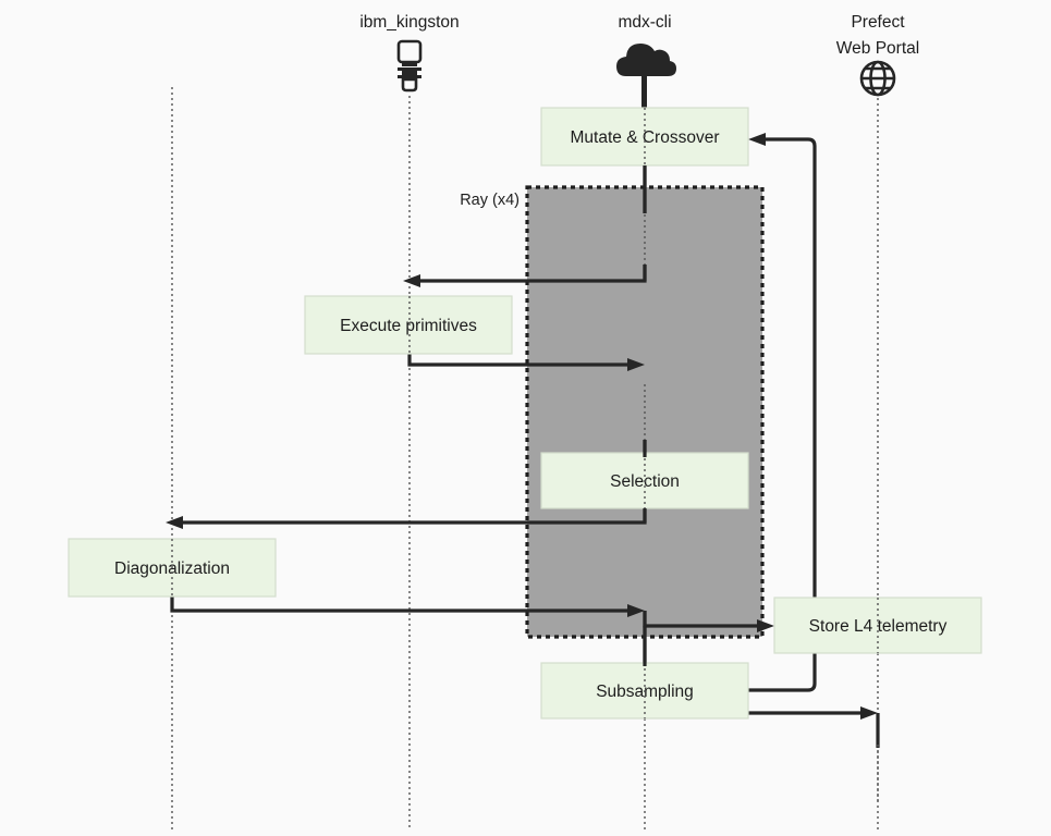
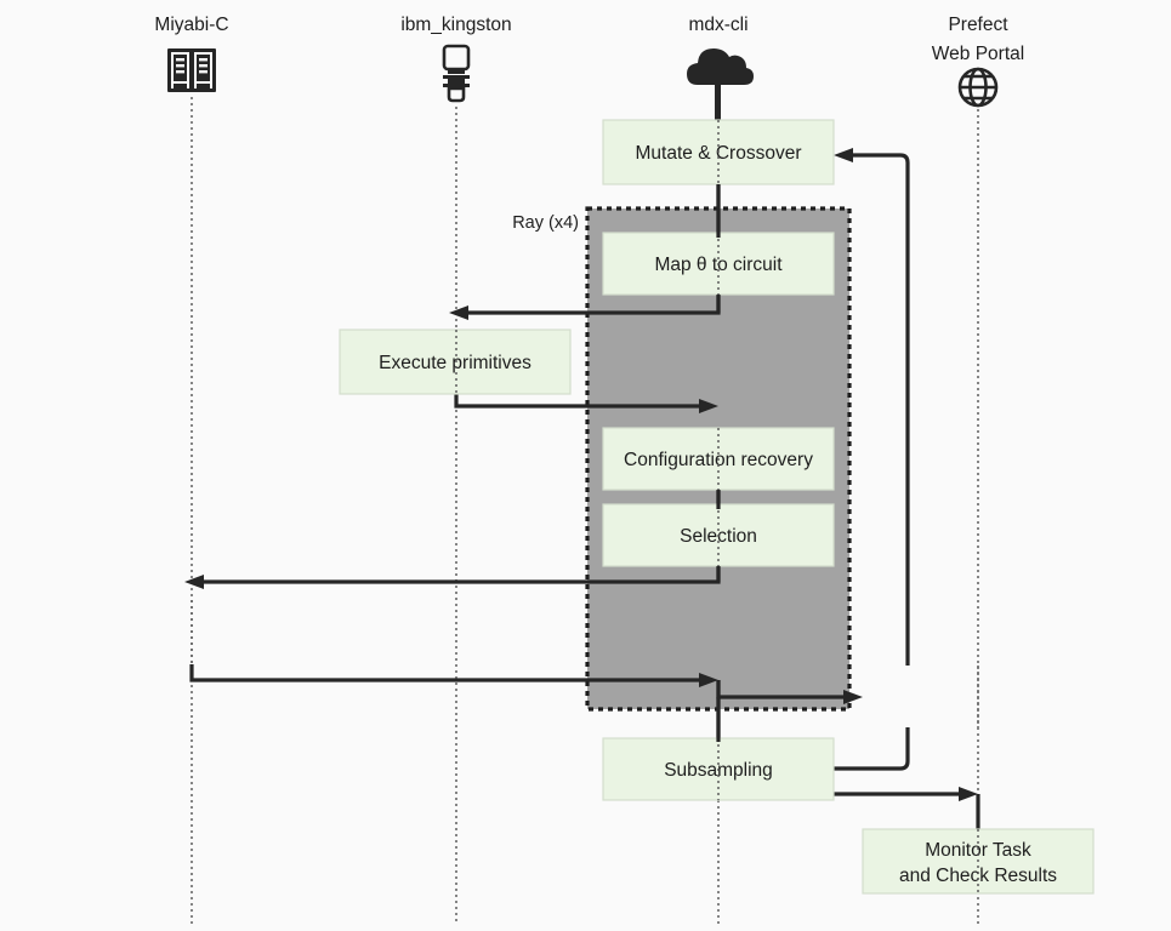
+ Miyabi-C
  ibm_kingston
  mdx-cli
  Prefect
  Web Portal
  Ray (x4)
  Mutate & Crossover
+ Map θ to circuit
  Execute primitives
+ Configuration recovery
  Selection
- Diagonalization
- Store L4 telemetry
  Subsampling
+ Monitor Task
+ and Check Results
